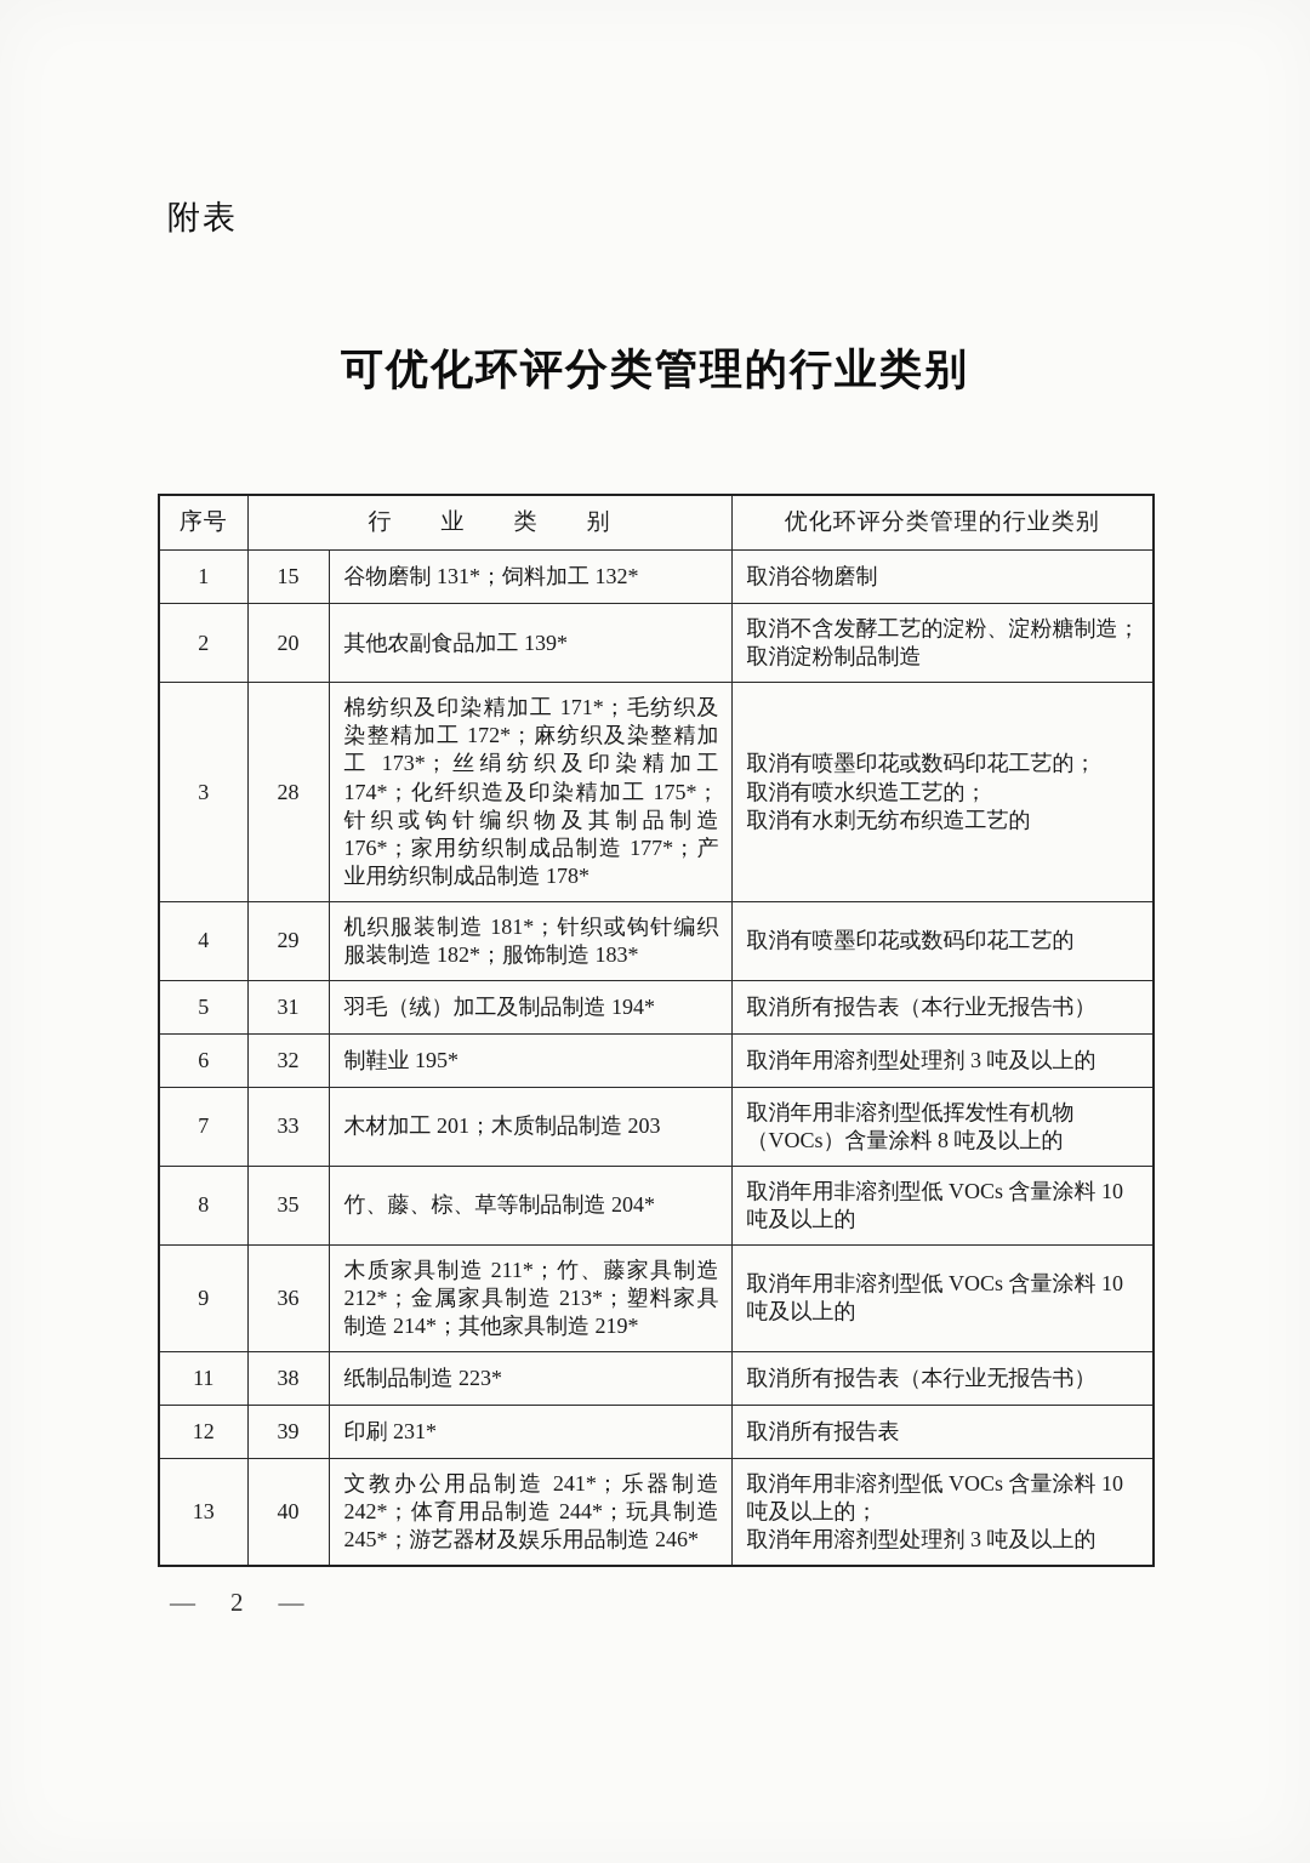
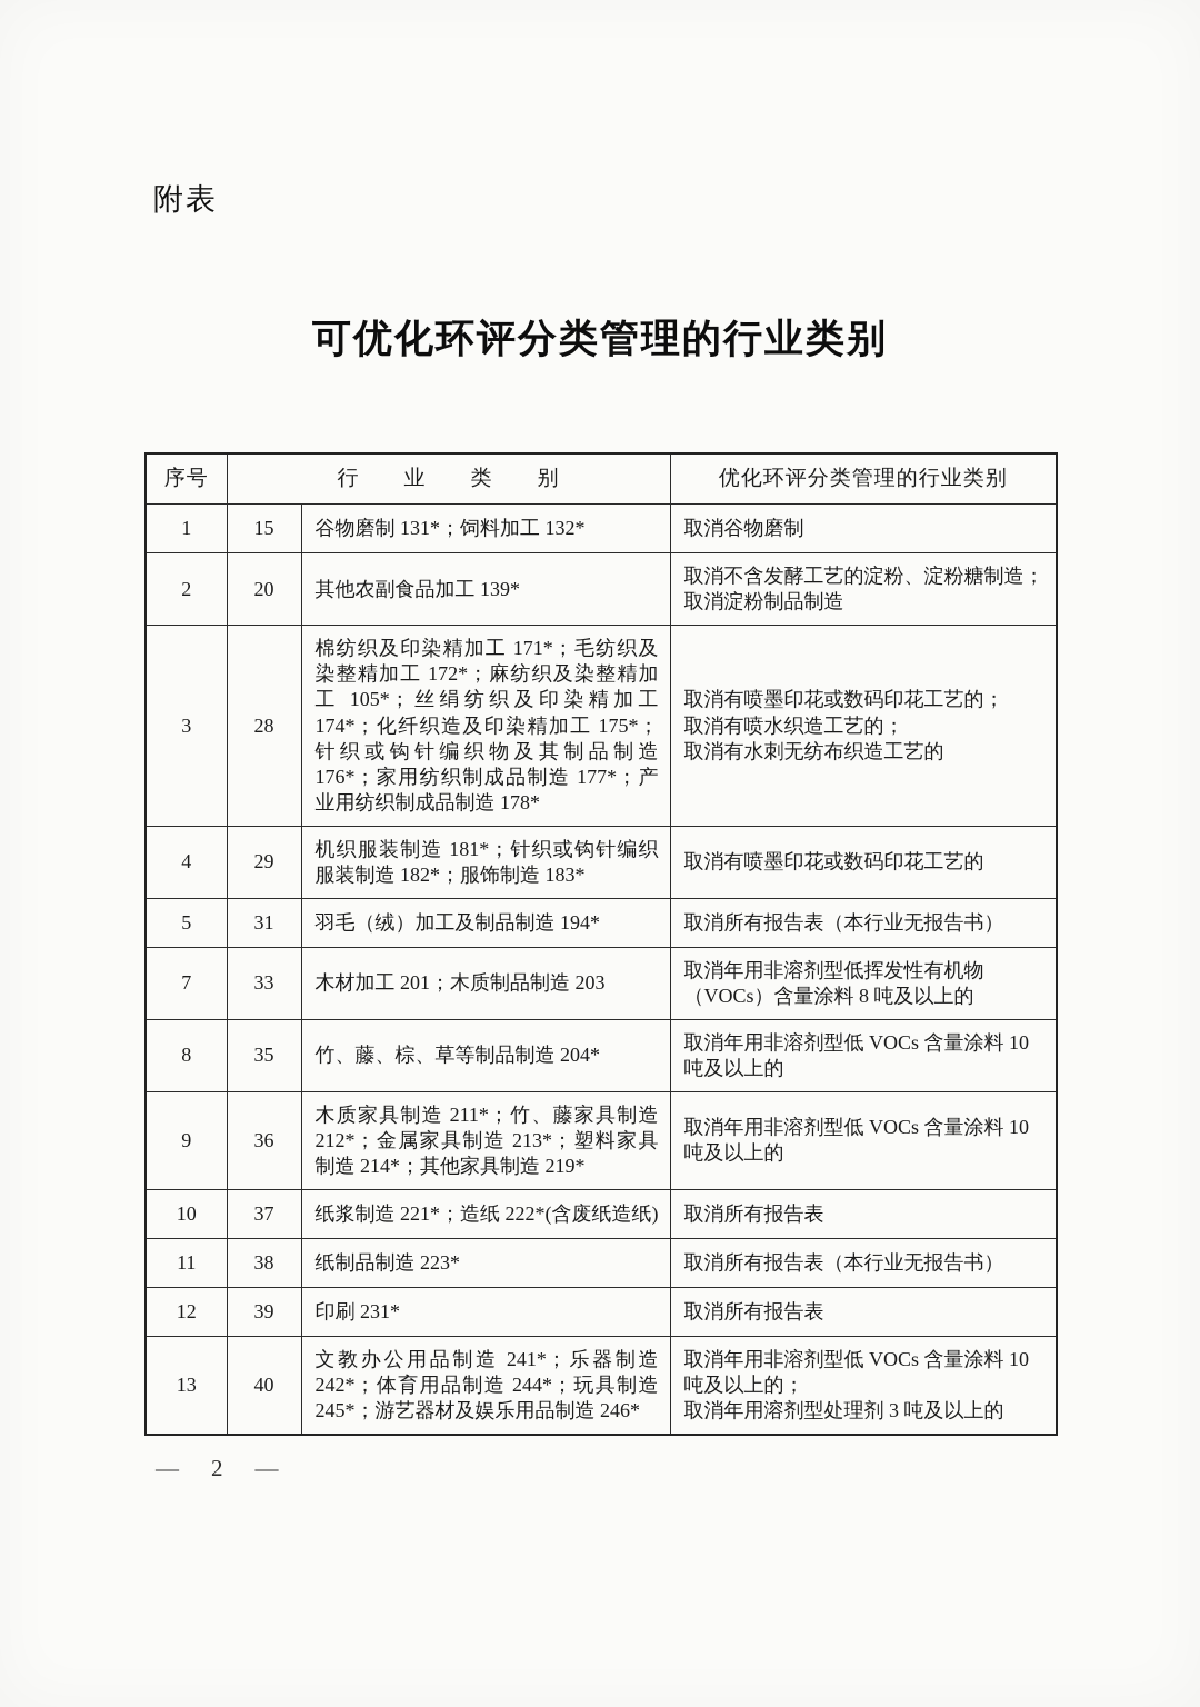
  附表
  可优化环评分类管理的行业类别
  序号	行 业 类 别	优化环评分类管理的行业类别
  1	15	谷物磨制 131*；饲料加工 132*	取消谷物磨制
  2	20	其他农副食品加工 139*	取消不含发酵工艺的淀粉、淀粉糖制造； 取消淀粉制品制造
- 3	28	棉纺织及印染精加工 171*；毛纺织及染整精加工 172*；麻纺织及染整精加工 173*；丝绢纺织及印染精加工 174*；化纤织造及印染精加工 175*；针织或钩针编织物及其制品制造 176*；家用纺织制成品制造 177*；产业用纺织制成品制造 178*	取消有喷墨印花或数码印花工艺的； 取消有喷水织造工艺的； 取消有水刺无纺布织造工艺的
+ 3	28	棉纺织及印染精加工 171*；毛纺织及染整精加工 172*；麻纺织及染整精加工 105*；丝绢纺织及印染精加工 174*；化纤织造及印染精加工 175*；针织或钩针编织物及其制品制造 176*；家用纺织制成品制造 177*；产业用纺织制成品制造 178*	取消有喷墨印花或数码印花工艺的； 取消有喷水织造工艺的； 取消有水刺无纺布织造工艺的
  4	29	机织服装制造 181*；针织或钩针编织服装制造 182*；服饰制造 183*	取消有喷墨印花或数码印花工艺的
  5	31	羽毛（绒）加工及制品制造 194*	取消所有报告表（本行业无报告书）
- 6	32	制鞋业 195*	取消年用溶剂型处理剂 3 吨及以上的
  7	33	木材加工 201；木质制品制造 203	取消年用非溶剂型低挥发性有机物（VOCs）含量涂料 8 吨及以上的
  8	35	竹、藤、棕、草等制品制造 204*	取消年用非溶剂型低 VOCs 含量涂料 10 吨及以上的
  9	36	木质家具制造 211*；竹、藤家具制造 212*；金属家具制造 213*；塑料家具制造 214*；其他家具制造 219*	取消年用非溶剂型低 VOCs 含量涂料 10 吨及以上的
+ 10	37	纸浆制造 221*；造纸 222*(含废纸造纸)	取消所有报告表
  11	38	纸制品制造 223*	取消所有报告表（本行业无报告书）
  12	39	印刷 231*	取消所有报告表
  13	40	文教办公用品制造 241*；乐器制造 242*；体育用品制造 244*；玩具制造 245*；游艺器材及娱乐用品制造 246*	取消年用非溶剂型低 VOCs 含量涂料 10 吨及以上的； 取消年用溶剂型处理剂 3 吨及以上的
  — 2 —
